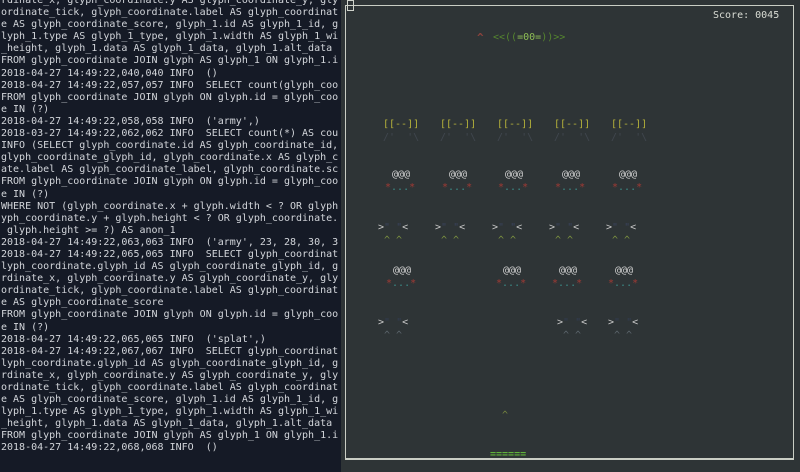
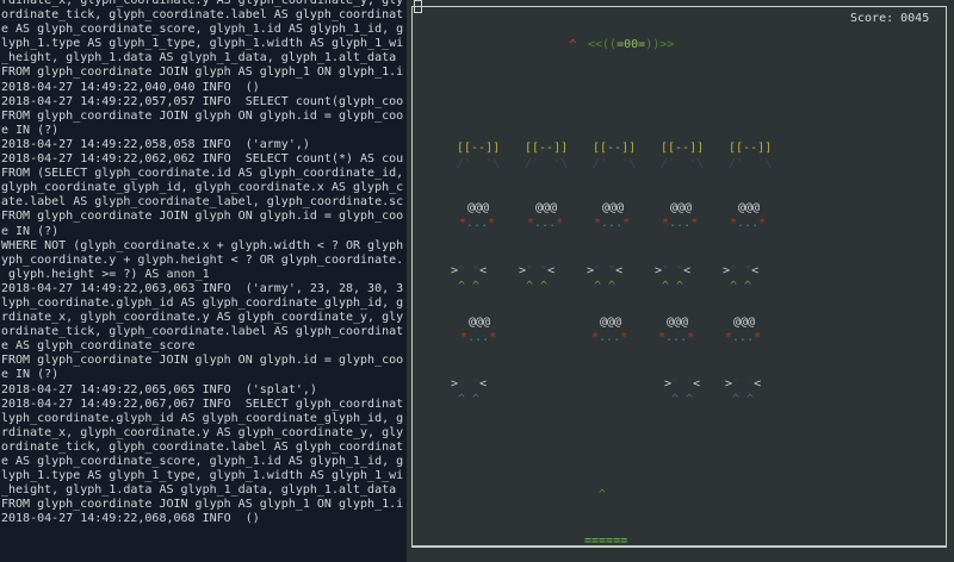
  rdinate_x, glyph_coordinate.y AS glyph_coordinate_y, gly
  ordinate_tick, glyph_coordinate.label AS glyph_coordinat
  e AS glyph_coordinate_score, glyph_1.id AS glyph_1_id, g
  lyph_1.type AS glyph_1_type, glyph_1.width AS glyph_1_wi
  _height, glyph_1.data AS glyph_1_data, glyph_1.alt_data
  FROM glyph_coordinate JOIN glyph AS glyph_1 ON glyph_1.i
  2018-04-27 14:49:22,040,040 INFO ()
  2018-04-27 14:49:22,057,057 INFO SELECT count(glyph_coo
  FROM glyph_coordinate JOIN glyph ON glyph.id = glyph_coo
  e IN (?)
  2018-04-27 14:49:22,058,058 INFO ('army',)
- 2018-03-27 14:49:22,062,062 INFO SELECT count(*) AS cou
+ 2018-04-27 14:49:22,062,062 INFO SELECT count(*) AS cou
- INFO (SELECT glyph_coordinate.id AS glyph_coordinate_id,
+ FROM (SELECT glyph_coordinate.id AS glyph_coordinate_id,
  glyph_coordinate_glyph_id, glyph_coordinate.x AS glyph_c
  ate.label AS glyph_coordinate_label, glyph_coordinate.sc
  FROM glyph_coordinate JOIN glyph ON glyph.id = glyph_coo
  e IN (?)
  WHERE NOT (glyph_coordinate.x + glyph.width < ? OR glyph
  yph_coordinate.y + glyph.height < ? OR glyph_coordinate.
  glyph.height >= ?) AS anon_1
  2018-04-27 14:49:22,063,063 INFO ('army', 23, 28, 30, 3
- 2018-04-27 14:49:22,065,065 INFO SELECT glyph_coordinat
  lyph_coordinate.glyph_id AS glyph_coordinate_glyph_id, g
  rdinate_x, glyph_coordinate.y AS glyph_coordinate_y, gly
  ordinate_tick, glyph_coordinate.label AS glyph_coordinat
  e AS glyph_coordinate_score
  FROM glyph_coordinate JOIN glyph ON glyph.id = glyph_coo
  e IN (?)
  2018-04-27 14:49:22,065,065 INFO ('splat',)
  2018-04-27 14:49:22,067,067 INFO SELECT glyph_coordinat
  lyph_coordinate.glyph_id AS glyph_coordinate_glyph_id, g
  rdinate_x, glyph_coordinate.y AS glyph_coordinate_y, gly
  ordinate_tick, glyph_coordinate.label AS glyph_coordinat
  e AS glyph_coordinate_score, glyph_1.id AS glyph_1_id, g
  lyph_1.type AS glyph_1_type, glyph_1.width AS glyph_1_wi
  _height, glyph_1.data AS glyph_1_data, glyph_1.alt_data
  FROM glyph_coordinate JOIN glyph AS glyph_1 ON glyph_1.i
  2018-04-27 14:49:22,068,068 INFO ()
  Score: 0045
  ^
  <<((=00=))>>
  [[--]]
  [[--]]
  [[--]]
  [[--]]
  [[--]]
  @@@
  *...*
  @@@
  *...*
  @@@
  *...*
  @@@
  *...*
  @@@
  *...*
  >" "<
  ^ ^
  >" "<
  ^ ^
  >" "<
  ^ ^
  >" "<
  ^ ^
  >" "<
  ^ ^
  @@@
  *...*
  @@@
  *...*
  @@@
  *...*
  @@@
  *...*
  >" "<
  ^ ^
  >" "<
  ^ ^
  >" "<
  ^ ^
  ^
  ======
